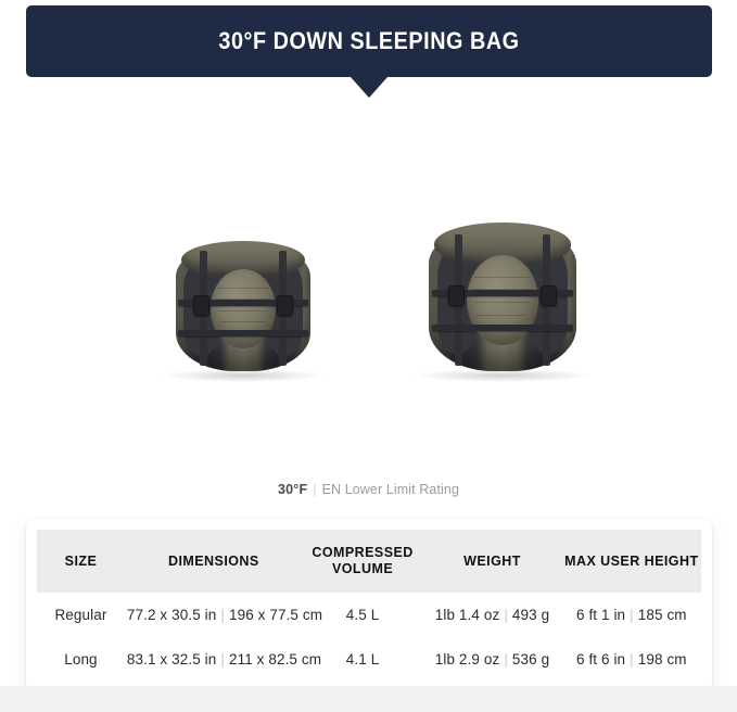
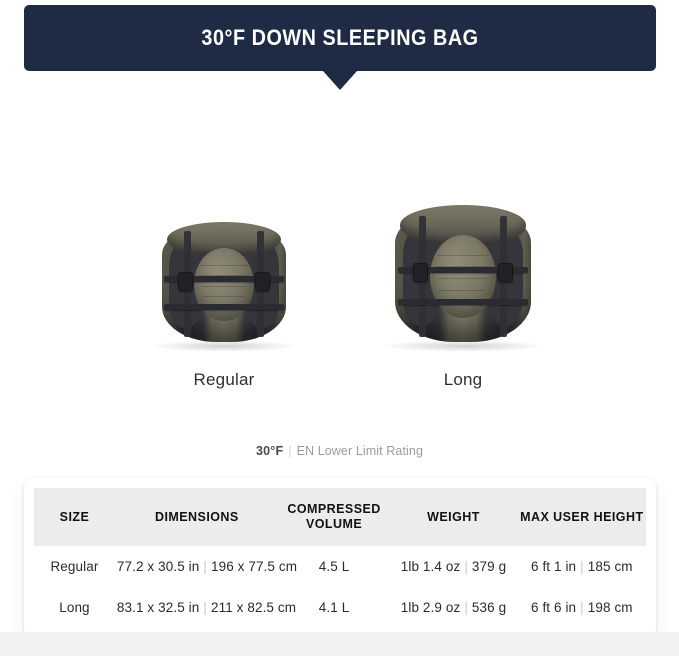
  30°F DOWN SLEEPING BAG
+ Regular
+ Long
  30°F EN Lower Limit Rating
  SIZE	DIMENSIONS	COMPRESSED VOLUME	WEIGHT	MAX USER HEIGHT
- Regular	77.2 x 30.5 in | 196 x 77.5 cm	4.5 L	1lb 1.4 oz | 493 g	6 ft 1 in | 185 cm
+ Regular	77.2 x 30.5 in | 196 x 77.5 cm	4.5 L	1lb 1.4 oz | 379 g	6 ft 1 in | 185 cm
  Long	83.1 x 32.5 in | 211 x 82.5 cm	4.1 L	1lb 2.9 oz | 536 g	6 ft 6 in | 198 cm
